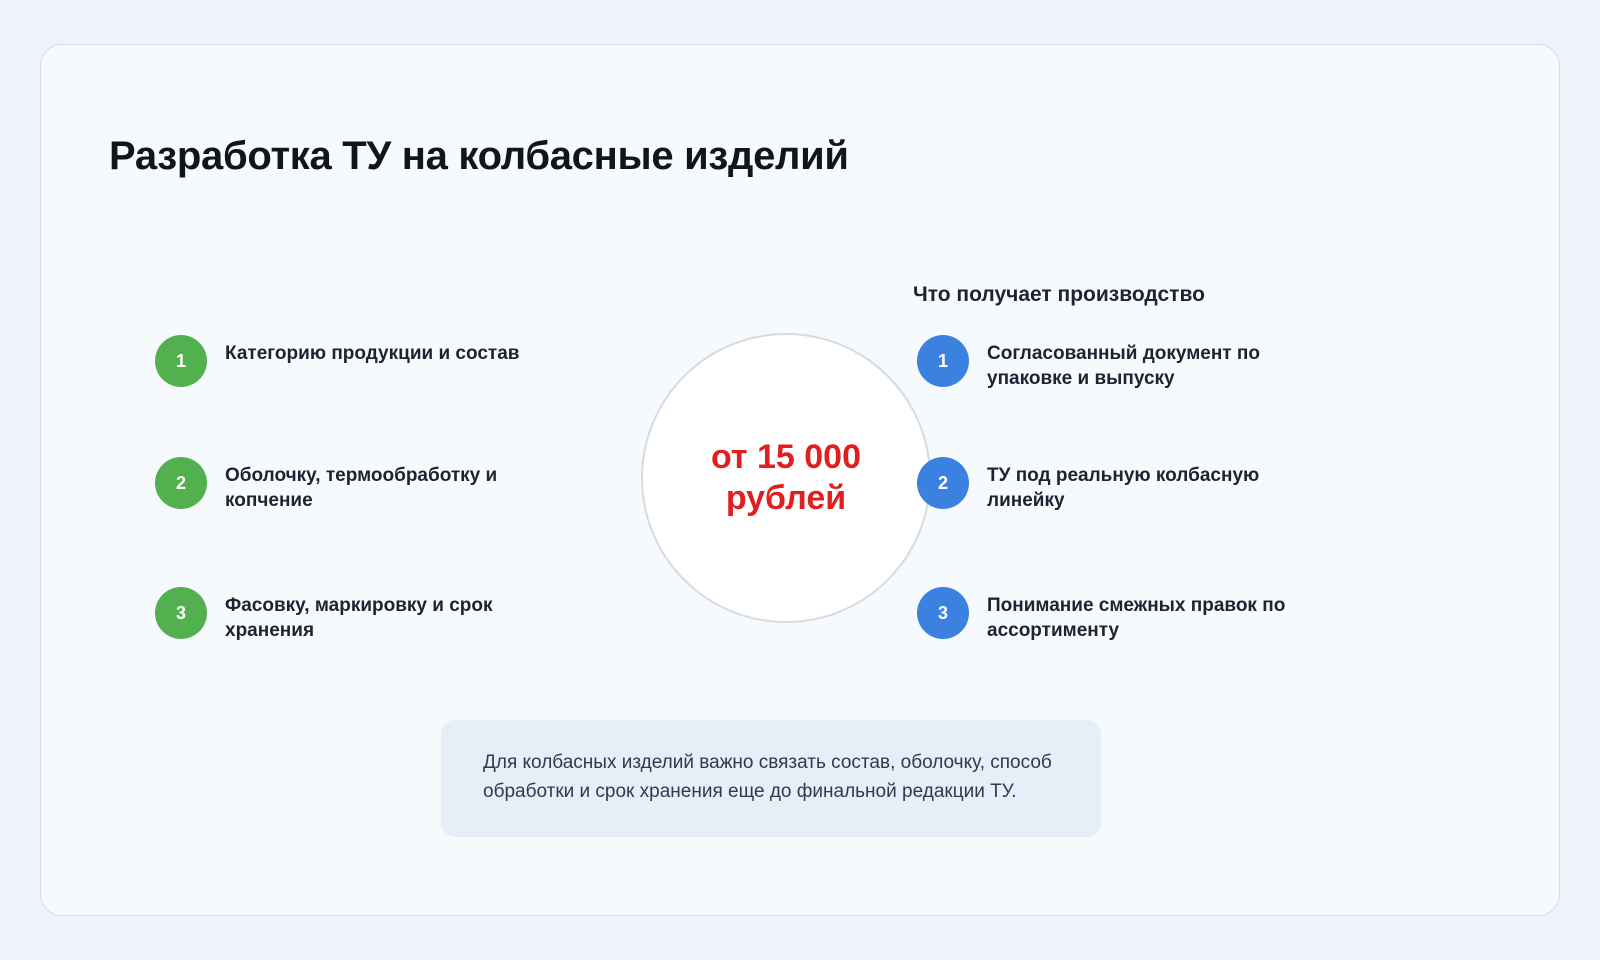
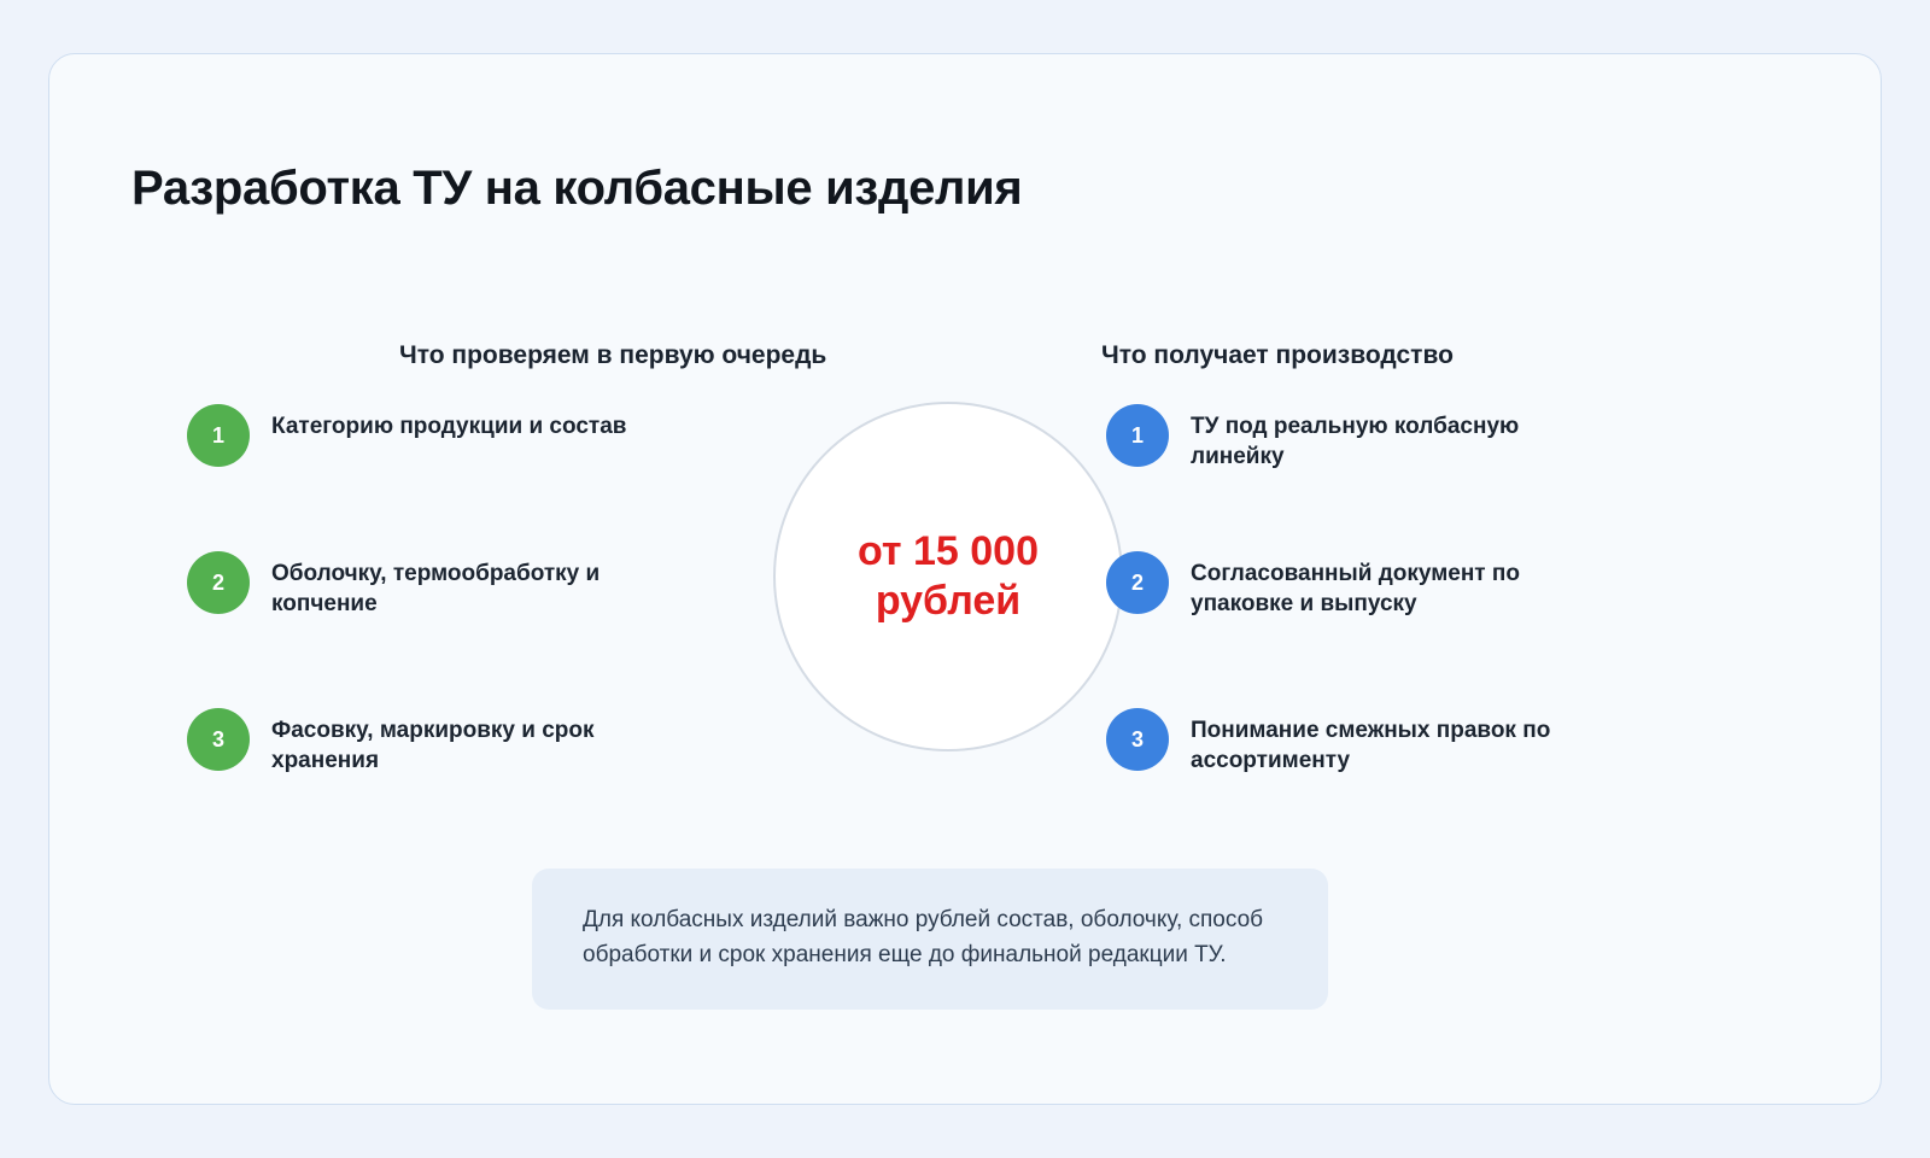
- Разработка ТУ на колбасные изделий
+ Разработка ТУ на колбасные изделия
+ Что проверяем в первую очередь
  Что получает производство
  1
  Категорию продукции и состав
  2
  Оболочку, термообработку и копчение
  3
  Фасовку, маркировку и срок хранения
  от 15 000 рублей
  1
- Согласованный документ по упаковке и выпуску
+ ТУ под реальную колбасную линейку
  2
- ТУ под реальную колбасную линейку
+ Согласованный документ по упаковке и выпуску
  3
  Понимание смежных правок по ассортименту
- Для колбасных изделий важно связать состав, оболочку, способ обработки и срок хранения еще до финальной редакции ТУ.
+ Для колбасных изделий важно рублей состав, оболочку, способ обработки и срок хранения еще до финальной редакции ТУ.
